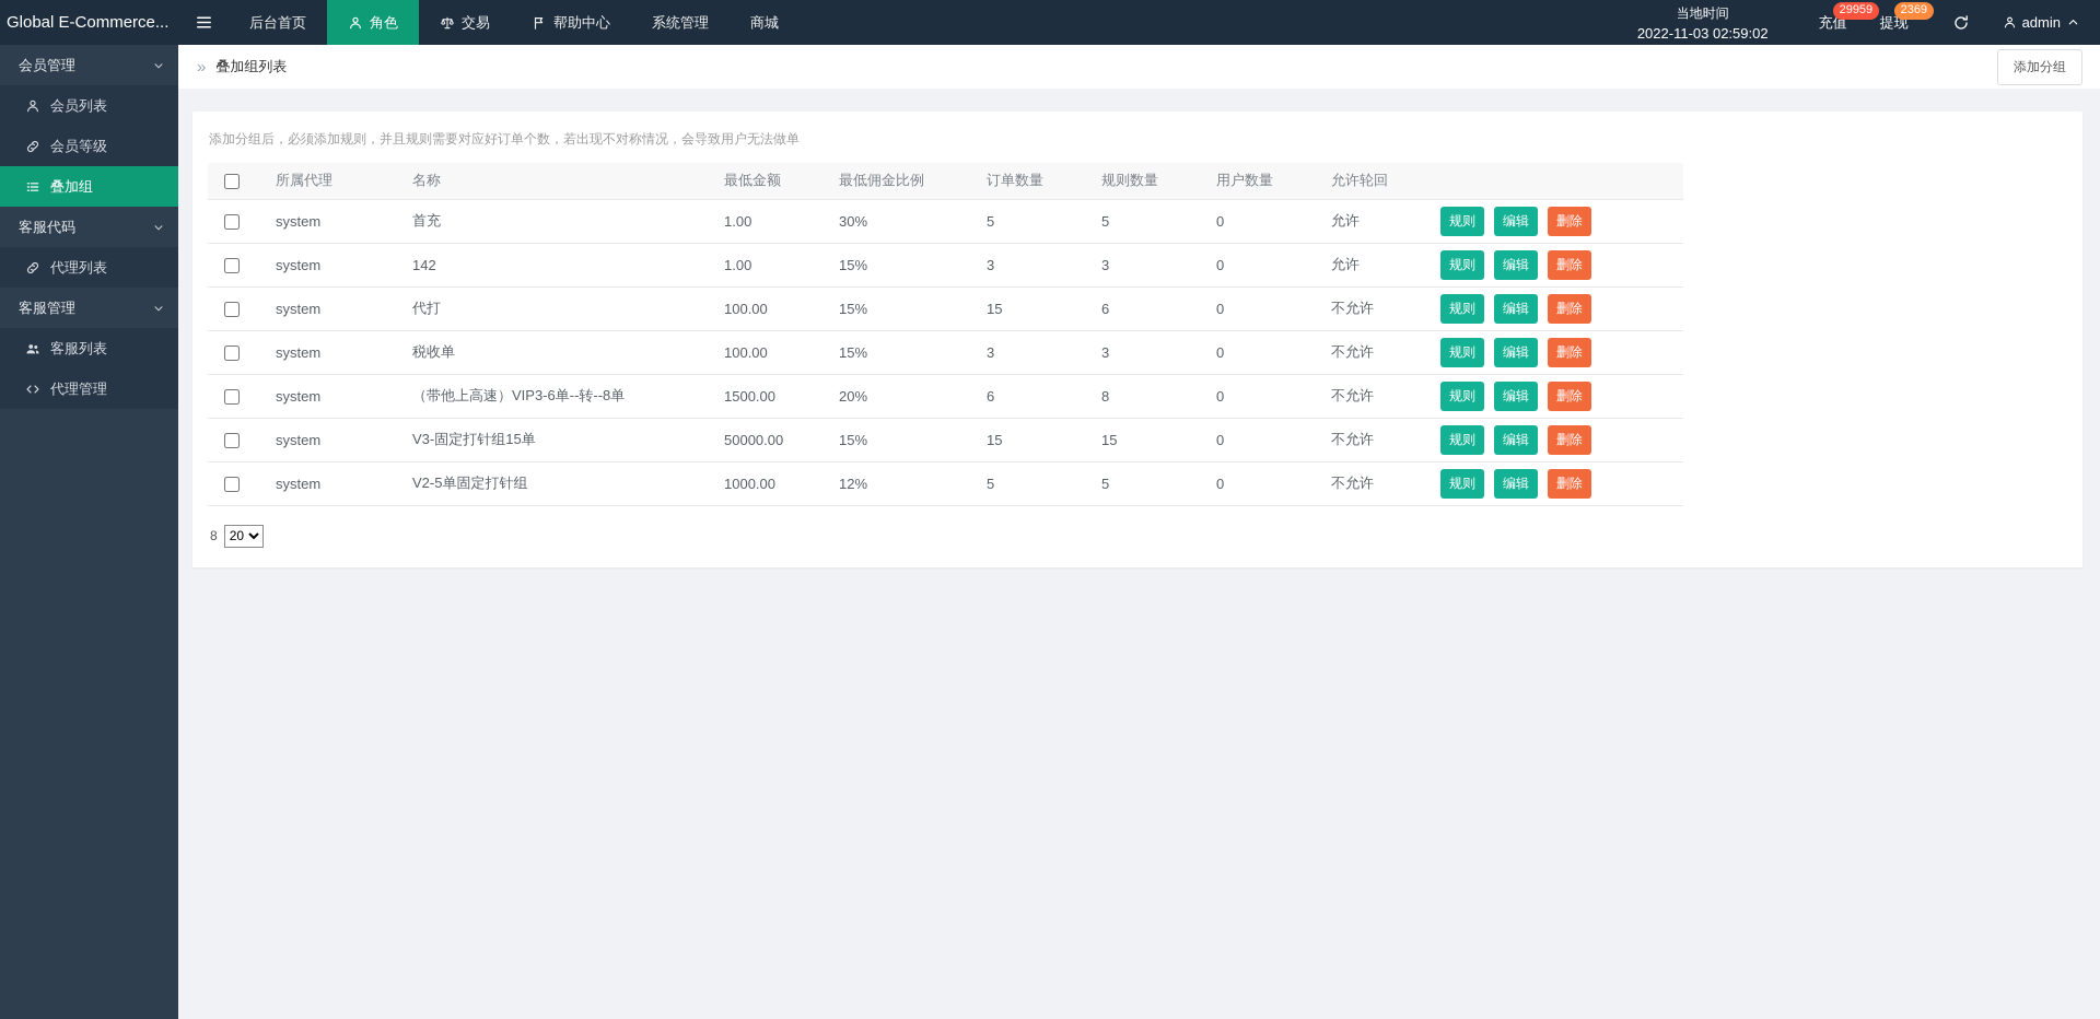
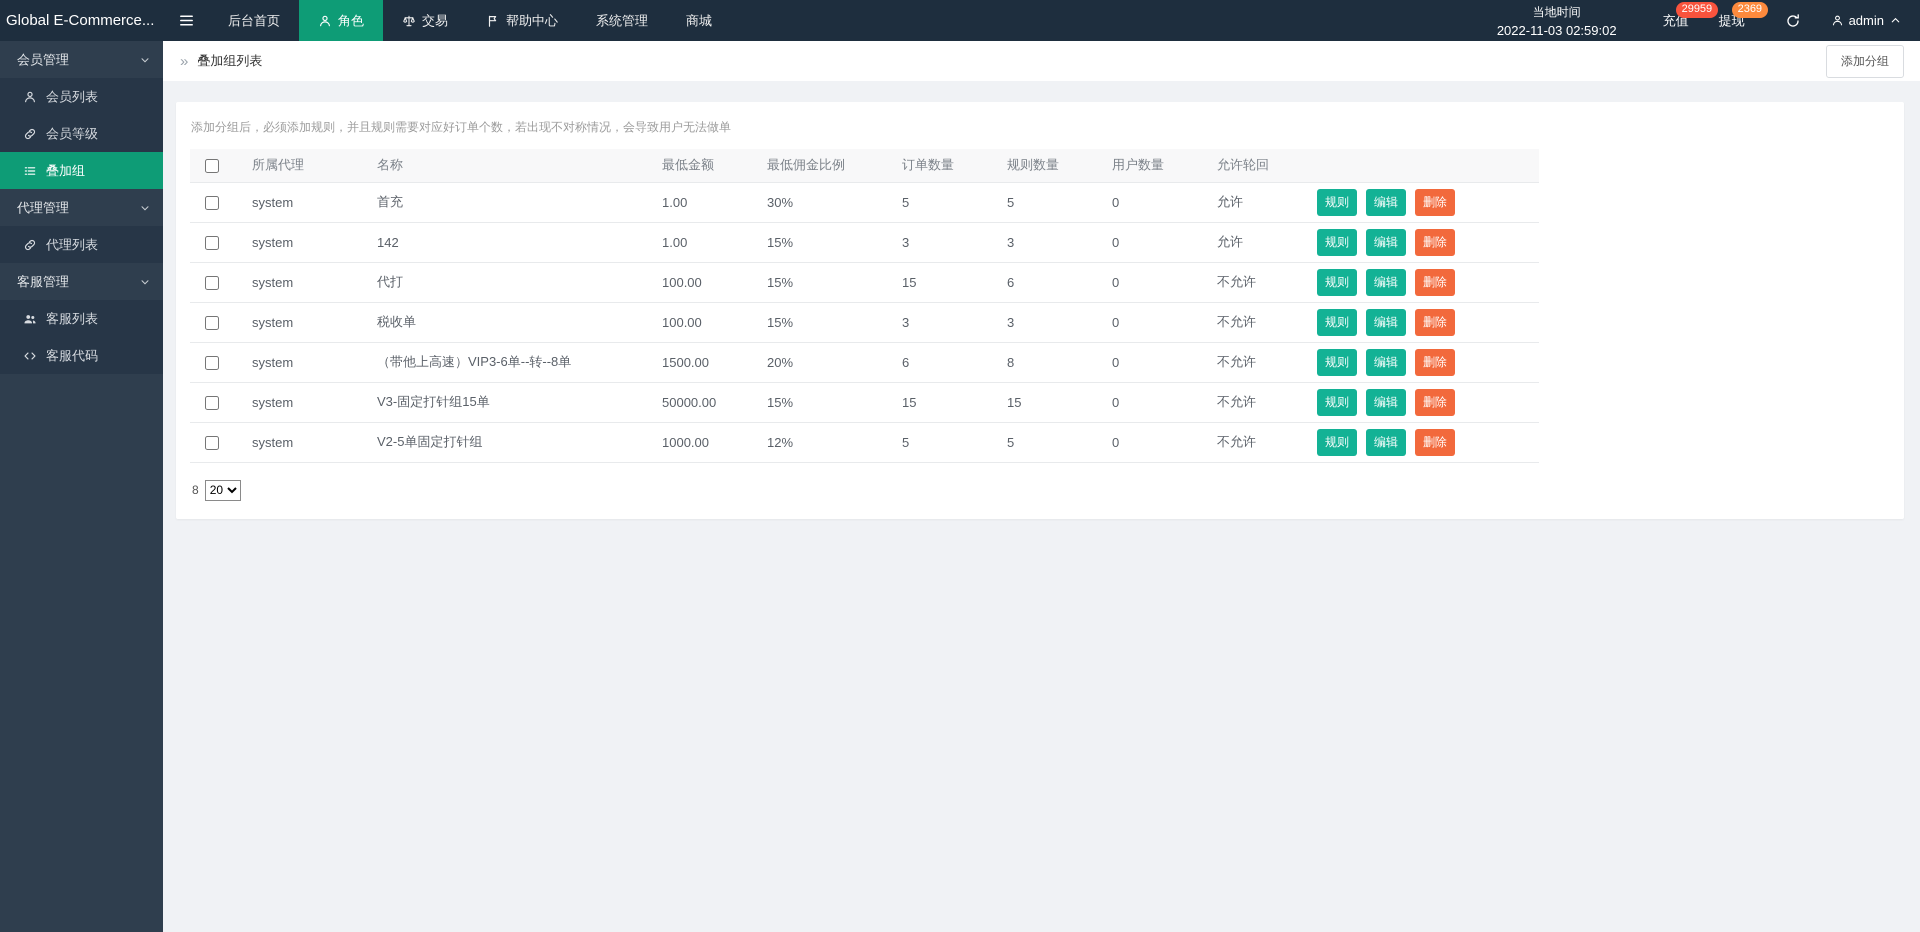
  Global E-Commerce...
  后台首页
  角色
  交易
  帮助中心
  系统管理
  商城
  当地时间
  2022-11-03 02:59:02
  充值
  29959
  提现
  2369
  admin
  会员管理
  会员列表
  会员等级
  叠加组
- 客服代码
+ 代理管理
  代理列表
  客服管理
  客服列表
- 代理管理
+ 客服代码
  »
  叠加组列表
  添加分组
  添加分组后，必须添加规则，并且规则需要对应好订单个数，若出现不对称情况，会导致用户无法做单
  	所属代理	名称	最低金额	最低佣金比例	订单数量	规则数量	用户数量	允许轮回
  	system	首充	1.00	30%	5	5	0	允许	规则 编辑 删除
  	system	142	1.00	15%	3	3	0	允许	规则 编辑 删除
  	system	代打	100.00	15%	15	6	0	不允许	规则 编辑 删除
  	system	税收单	100.00	15%	3	3	0	不允许	规则 编辑 删除
  	system	（带他上高速）VIP3-6单--转--8单	1500.00	20%	6	8	0	不允许	规则 编辑 删除
  	system	V3-固定打针组15单	50000.00	15%	15	15	0	不允许	规则 编辑 删除
  	system	V2-5单固定打针组	1000.00	12%	5	5	0	不允许	规则 编辑 删除
  8
  20
